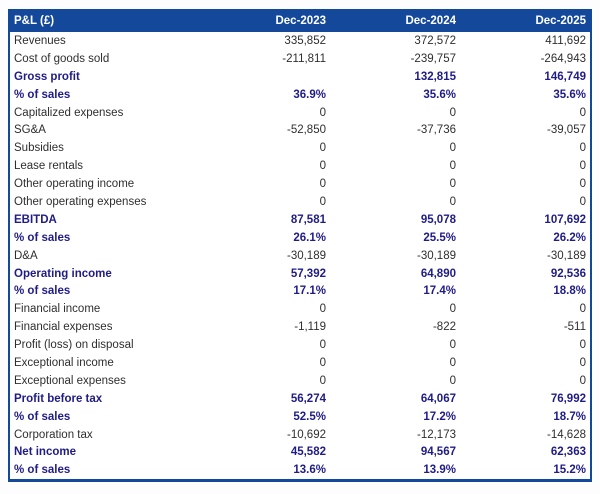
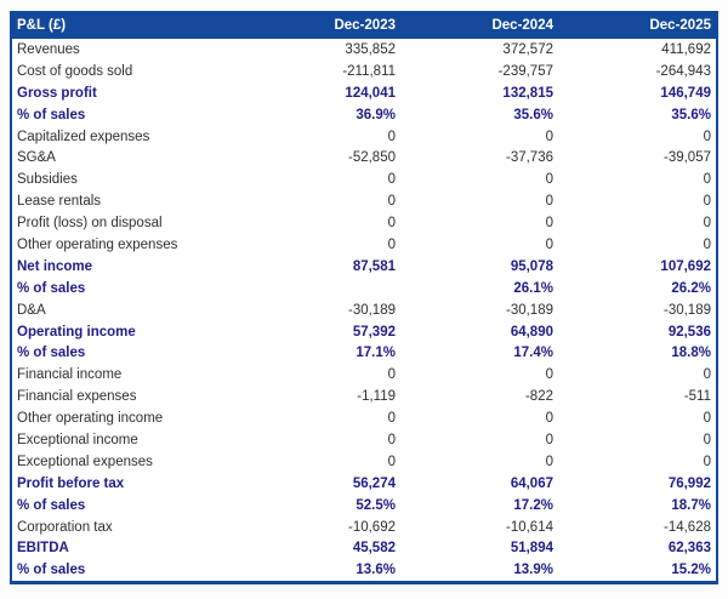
  P&L (£)
  Dec-2023
  Dec-2024
  Dec-2025
  Revenues
  335,852
  372,572
  411,692
  Cost of goods sold
  -211,811
  -239,757
  -264,943
  Gross profit
+ 124,041
  132,815
  146,749
  % of sales
  36.9%
  35.6%
  35.6%
  Capitalized expenses
  0
  0
  0
  SG&A
  -52,850
  -37,736
  -39,057
  Subsidies
  0
  0
  0
  Lease rentals
  0
  0
  0
- Other operating income
+ Profit (loss) on disposal
  0
  0
  0
  Other operating expenses
  0
  0
  0
- EBITDA
+ Net income
  87,581
  95,078
  107,692
  % of sales
  26.1%
- 25.5%
  26.2%
  D&A
  -30,189
  -30,189
  -30,189
  Operating income
  57,392
  64,890
  92,536
  % of sales
  17.1%
  17.4%
  18.8%
  Financial income
  0
  0
  0
  Financial expenses
  -1,119
  -822
  -511
- Profit (loss) on disposal
+ Other operating income
  0
  0
  0
  Exceptional income
  0
  0
  0
  Exceptional expenses
  0
  0
  0
  Profit before tax
  56,274
  64,067
  76,992
  % of sales
  52.5%
  17.2%
  18.7%
  Corporation tax
  -10,692
- -12,173
+ -10,614
  -14,628
- Net income
+ EBITDA
  45,582
- 94,567
+ 51,894
  62,363
  % of sales
  13.6%
  13.9%
  15.2%
